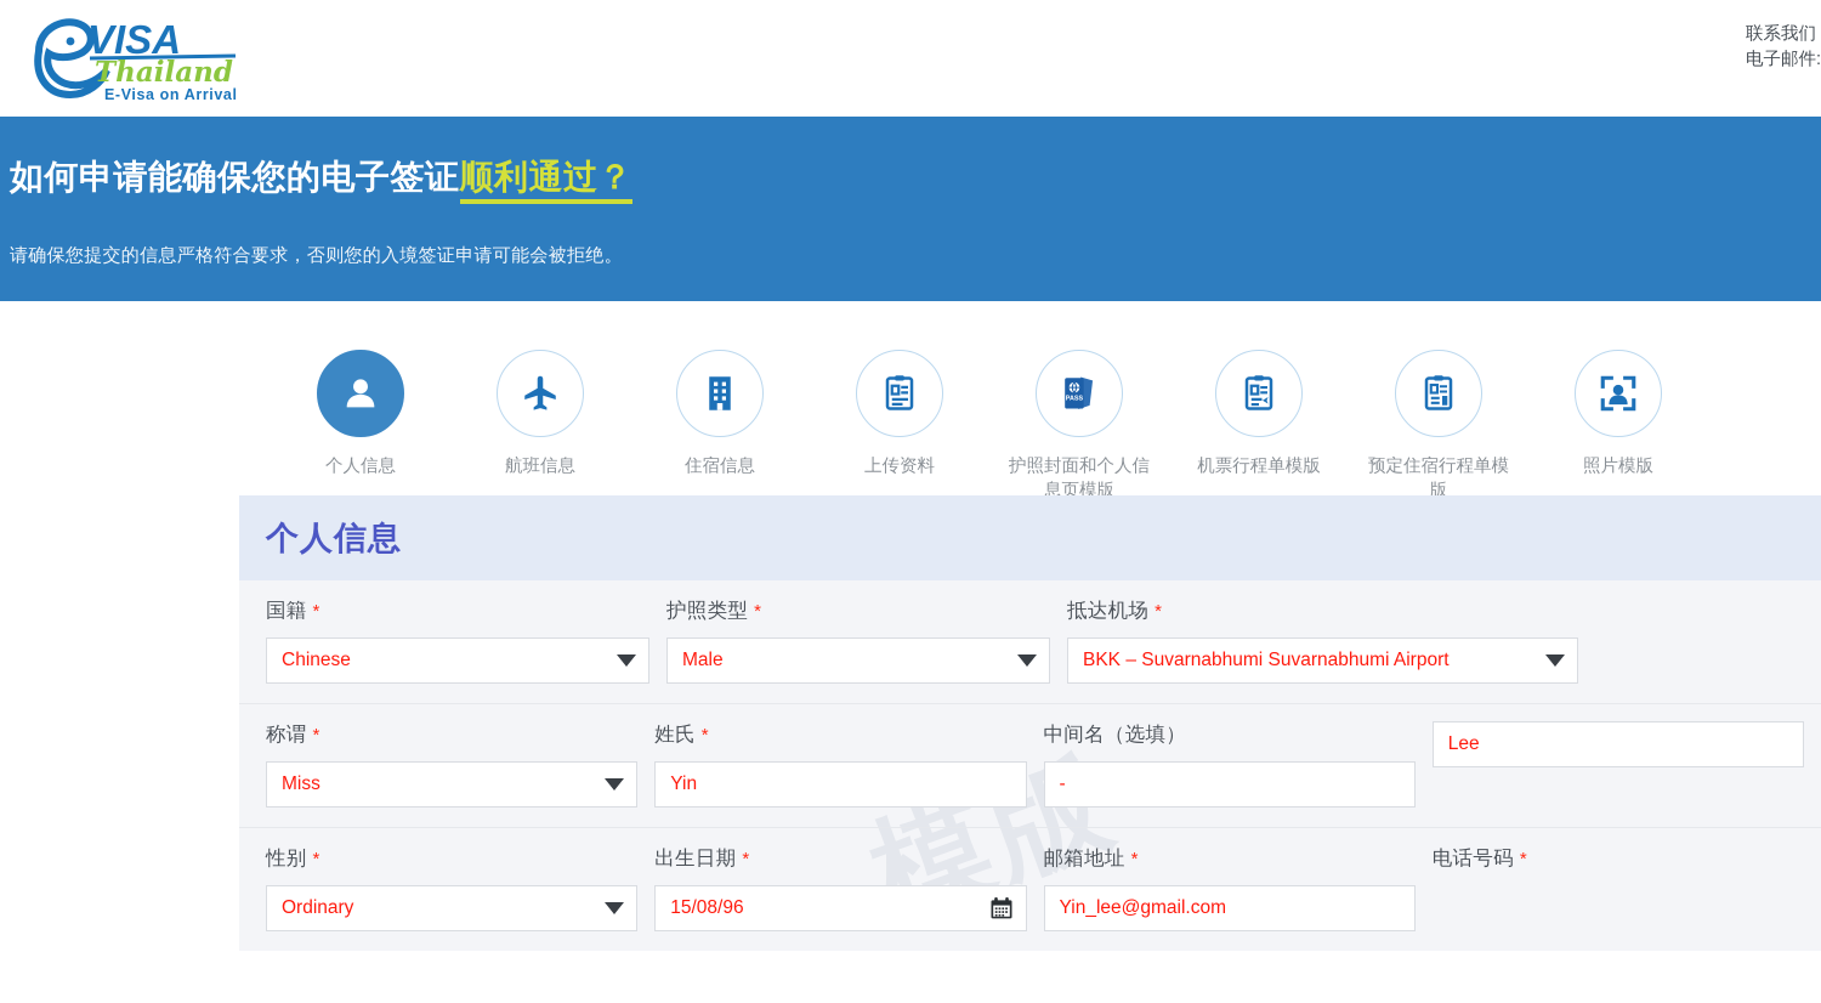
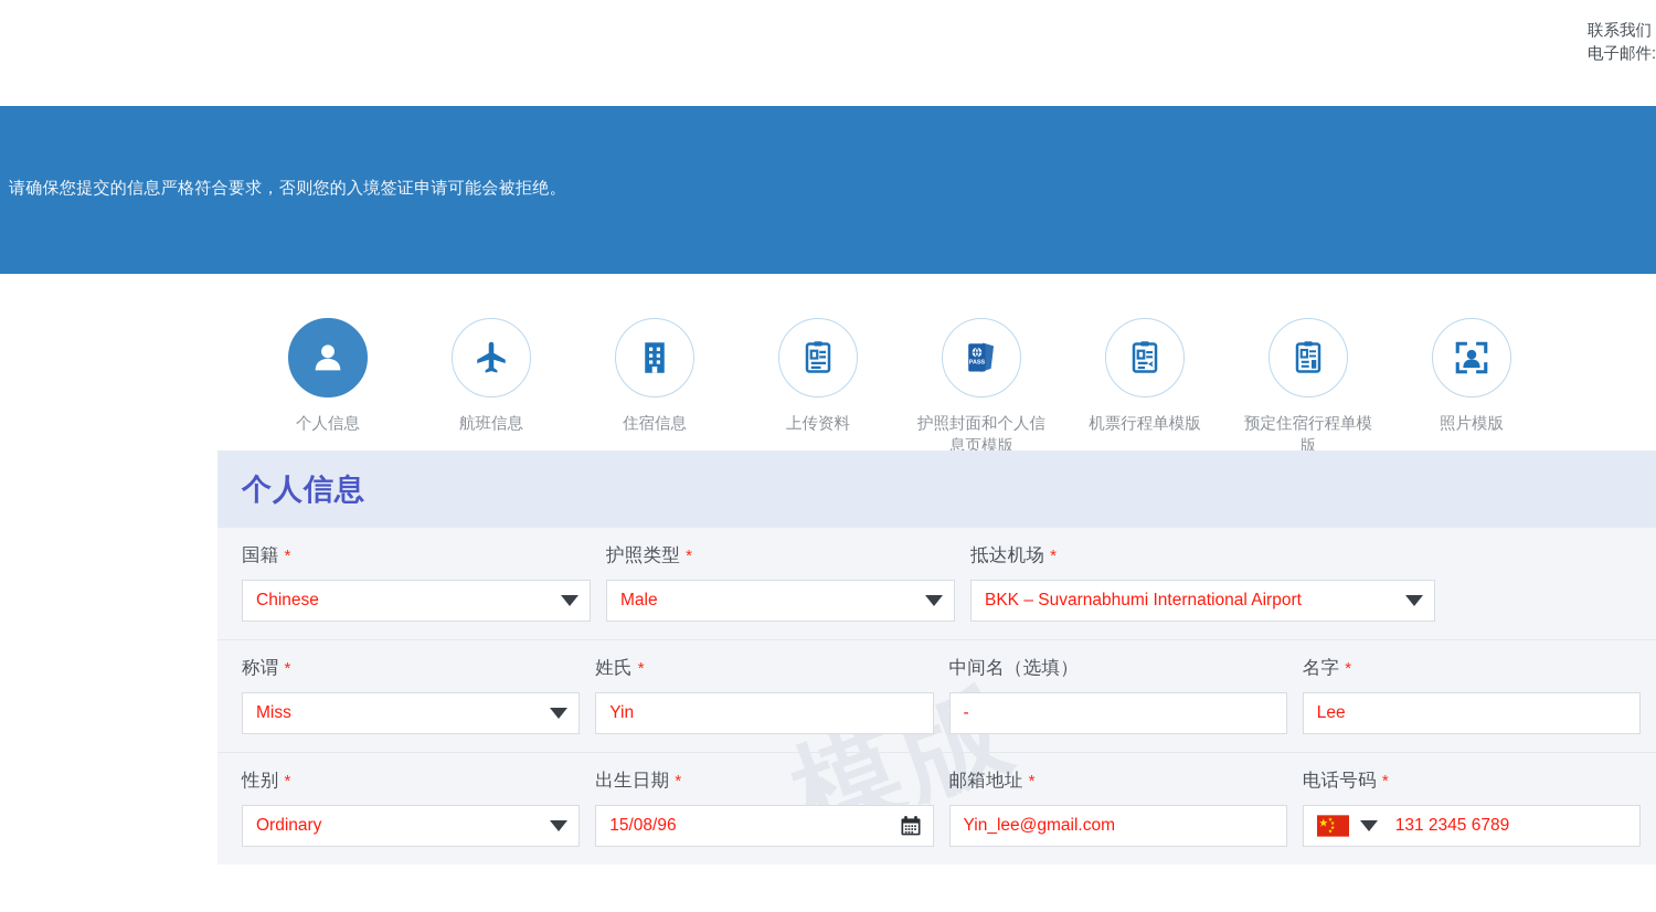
- VISA
- Thailand
- E-Visa on Arrival
  联系我们
  电子邮件:
- 如何申请能确保您的电子签证顺利通过？
  请确保您提交的信息严格符合要求，否则您的入境签证申请可能会被拒绝。
  个人信息
  航班信息
  住宿信息
  上传资料
  护照封面和个人信息页模版
  机票行程单模版
  预定住宿行程单模版
  照片模版
  个人信息
  国籍 *
  Chinese
  护照类型 *
  Male
  抵达机场 *
- BKK – Suvarnabhumi Suvarnabhumi Airport
+ BKK – Suvarnabhumi International Airport
  称谓 *
  Miss
  姓氏 *
  Yin
  中间名（选填）
  -
+ 名字 *
  Lee
  性别 *
  Ordinary
  出生日期 *
  15/08/96
  邮箱地址 *
  Yin_lee@gmail.com
  电话号码 *
+ 131 2345 6789
